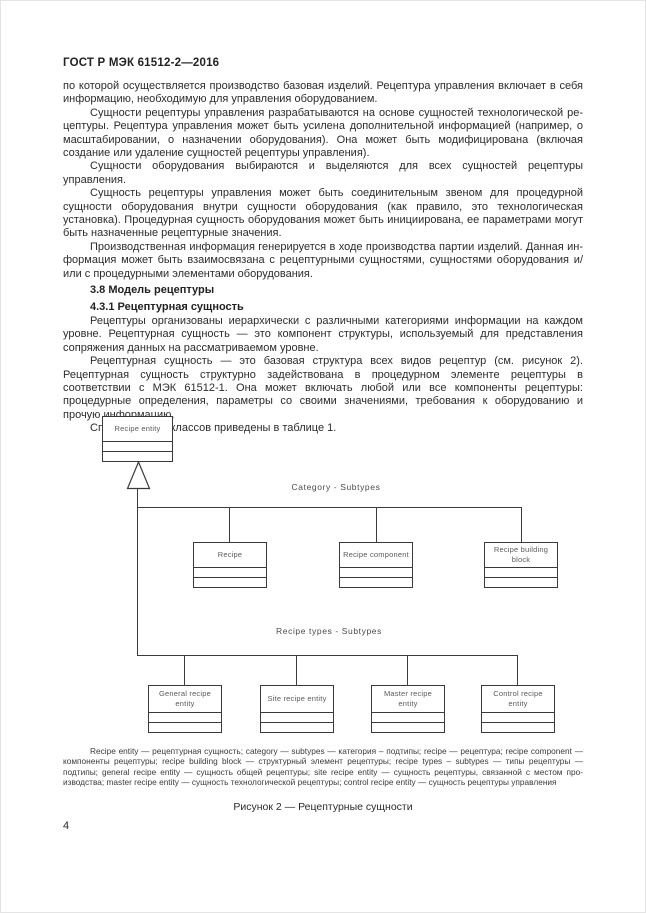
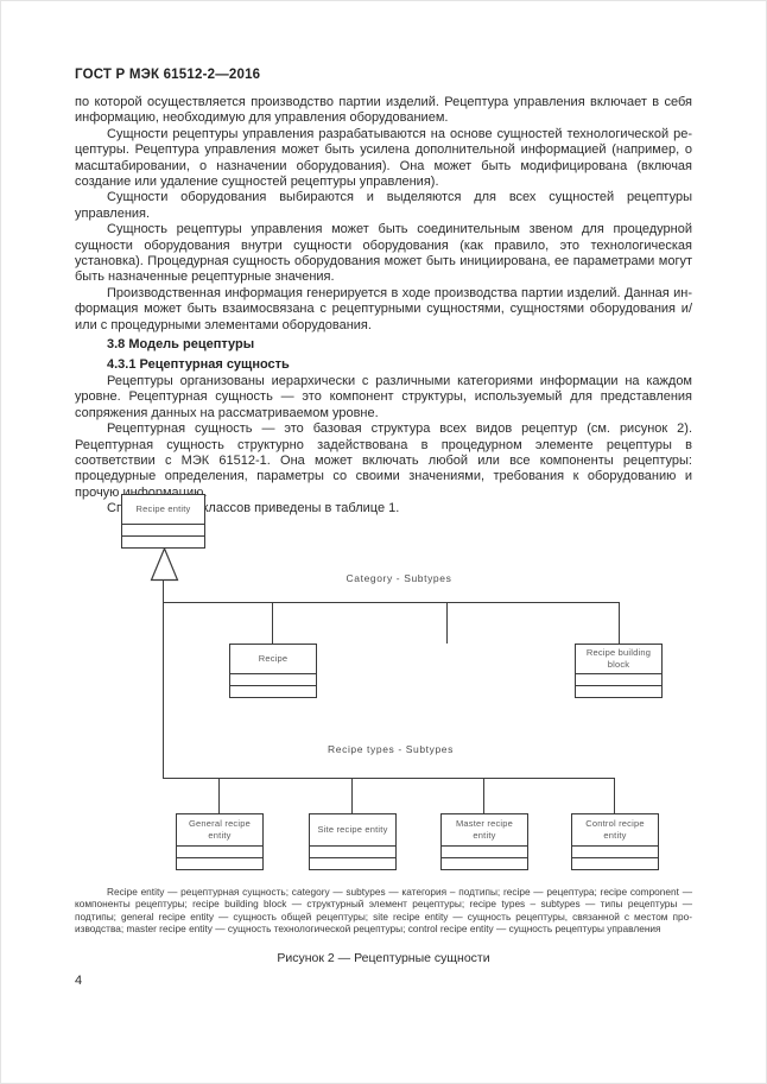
  ГОСТ Р МЭК 61512-2—2016
- по которой осуществляется производство базовая изделий. Рецептура управления включает в себя информацию, необходимую для управления оборудованием.
+ по которой осуществляется производство партии изделий. Рецептура управления включает в себя информацию, необходимую для управления оборудованием.
  Сущности рецептуры управления разрабатываются на основе сущностей технологической ре­цептуры. Рецептура управления может быть усилена дополнительной информацией (например, о масштабировании, о назначении оборудования). Она может быть модифицирована (включая создание или удаление сущностей рецептуры управления).
  Сущности оборудования выбираются и выделяются для всех сущностей рецептуры управления.
  Сущность рецептуры управления может быть соединительным звеном для процедурной сущности оборудования внутри сущности оборудования (как правило, это технологическая установка). Проце­дурная сущность оборудования может быть инициирована, ее параметрами могут быть назначенные рецептурные значения.
  Производственная информация генерируется в ходе производства партии изделий. Данная ин­формация может быть взаимосвязана с рецептурными сущностями, сущностями оборудования и/или с процедурными элементами оборудования.
  3.8 Модель рецептуры
  4.3.1 Рецептурная сущность
  Рецептуры организованы иерархически с различными категориями информации на каждом уров­не. Рецептурная сущность — это компонент структуры, используемый для представления сопряжения данных на рассматриваемом уровне.
  Рецептурная сущность — это базовая структура всех видов рецептур (см. рисунок 2). Рецептурная сущность структурно задействована в процедурном элементе рецептуры в соответствии с МЭК 61512-1. Она может включать любой или все компоненты рецептуры: процедурные определения, параметры со своими значениями, требования к оборудованию и прочую информацию.
  Сплассов приведены в таблице 1.
  Recipe entity
  Category - Subtypes
  Recipe
- Recipe component
  Recipe building block
  Recipe types - Subtypes
  General recipe entity
  Site recipe entity
  Master recipe entity
  Control recipe entity
  Recipe entity — рецептурная сущность; category — subtypes — категория – подтипы; recipe — рецептура; recipe component — компоненты рецептуры; recipe building block — структурный элемент рецептуры; recipe types – subtypes — типы рецептуры — подтипы; general recipe entity — сущность общей рецептуры; site recipe entity — сущность рецептуры, связанной с местом про­изводства; master recipe entity — сущность технологической рецептуры; control recipe entity — сущность рецептуры управления
  Рисунок 2 — Рецептурные сущности
  4
